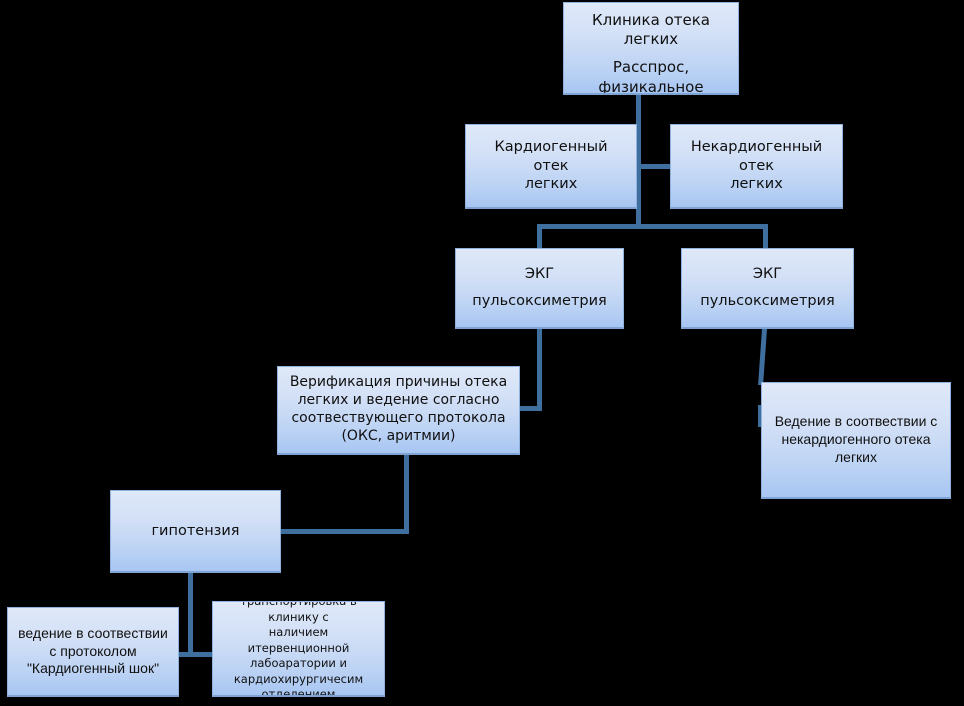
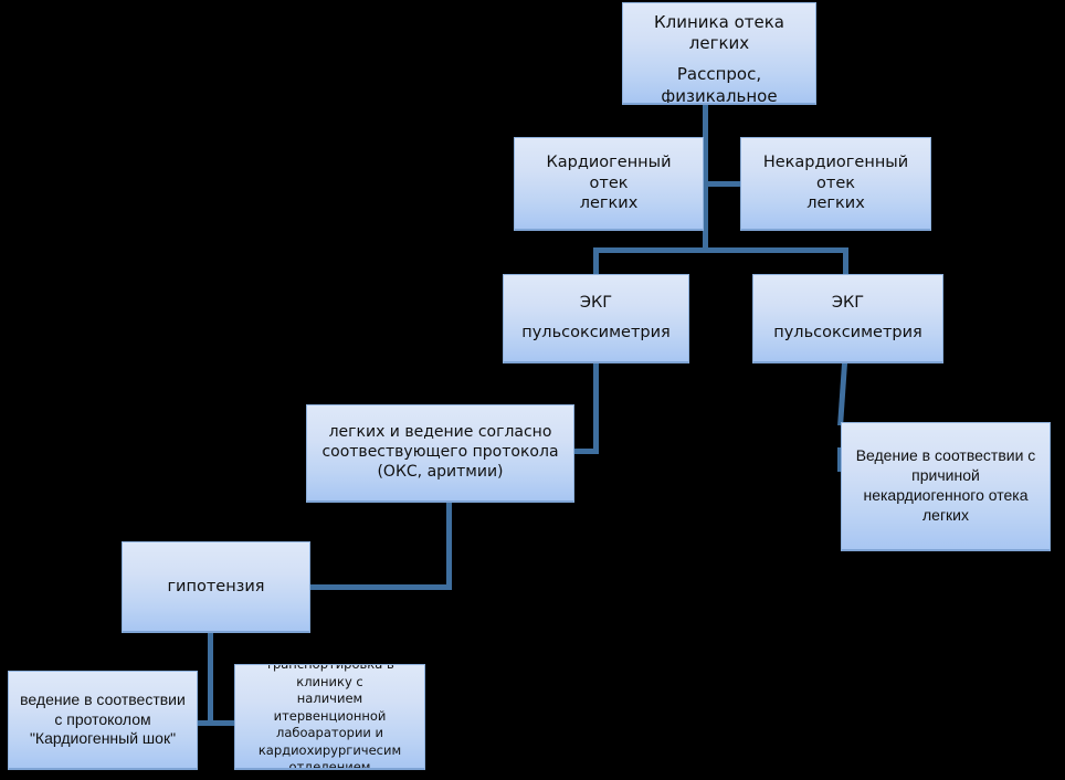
  Клиника отека легких
  Расспрос, физикальное
  Кардиогенный отек
  легких
  Некардиогенный отек
  легких
  ЭКГ
  пульсоксиметрия
  ЭКГ
  пульсоксиметрия
- Верификация причины отека
  легких и ведение согласно
  соотвествующего протокола
  (ОКС, аритмии)
  Ведение в соотвествии с
+ причиной
  некардиогенного отека
  легких
  гипотензия
  ведение в соотвествии
  с протоколом
  "Кардиогенный шок"
  транспортировка в клинику с
  наличием итервенционной
  лабоаратории и
  кардиохирургичесим
  отделением
